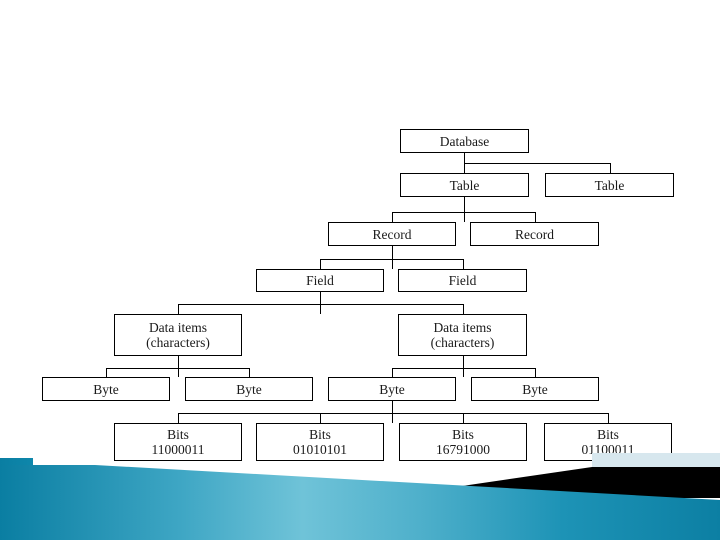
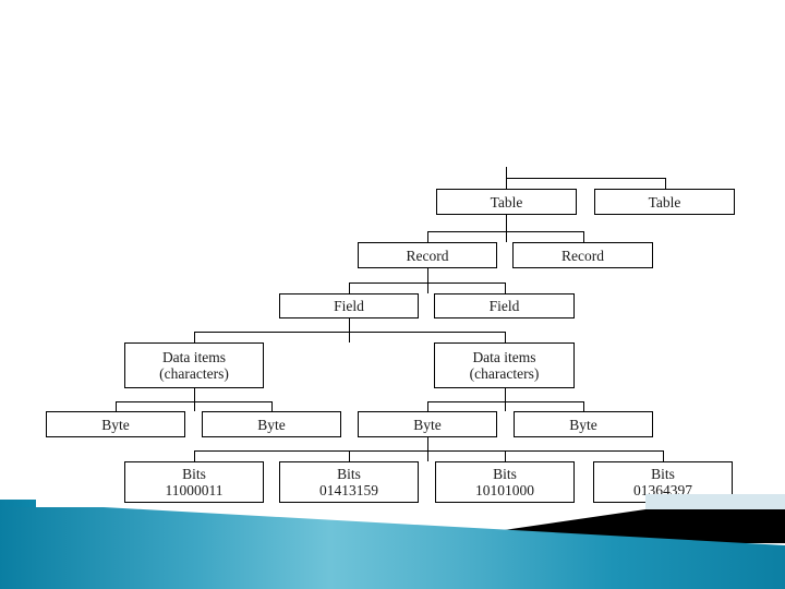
- Database
  Table
  Table
  Record
  Record
  Field
  Field
  Data items
  (characters)
  Data items
  (characters)
  Byte
  Byte
  Byte
  Byte
  Bits
  11000011
  Bits
- 01010101
+ 01413159
  Bits
- 16791000
+ 10101000
  Bits
- 01100011
+ 01364397
